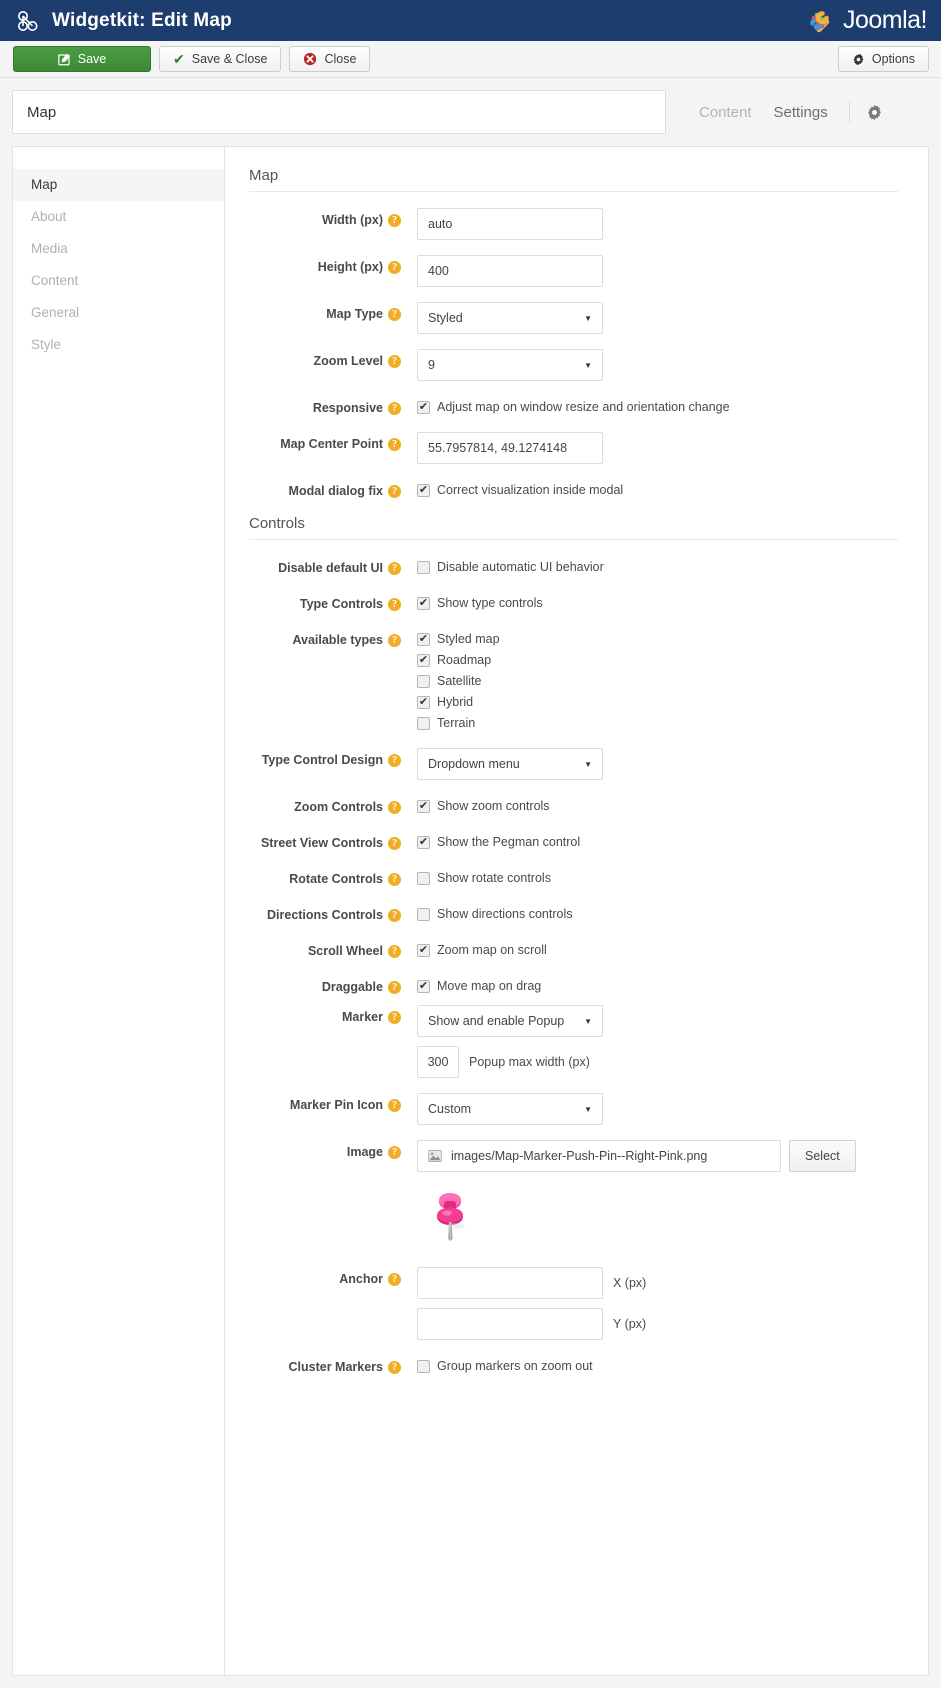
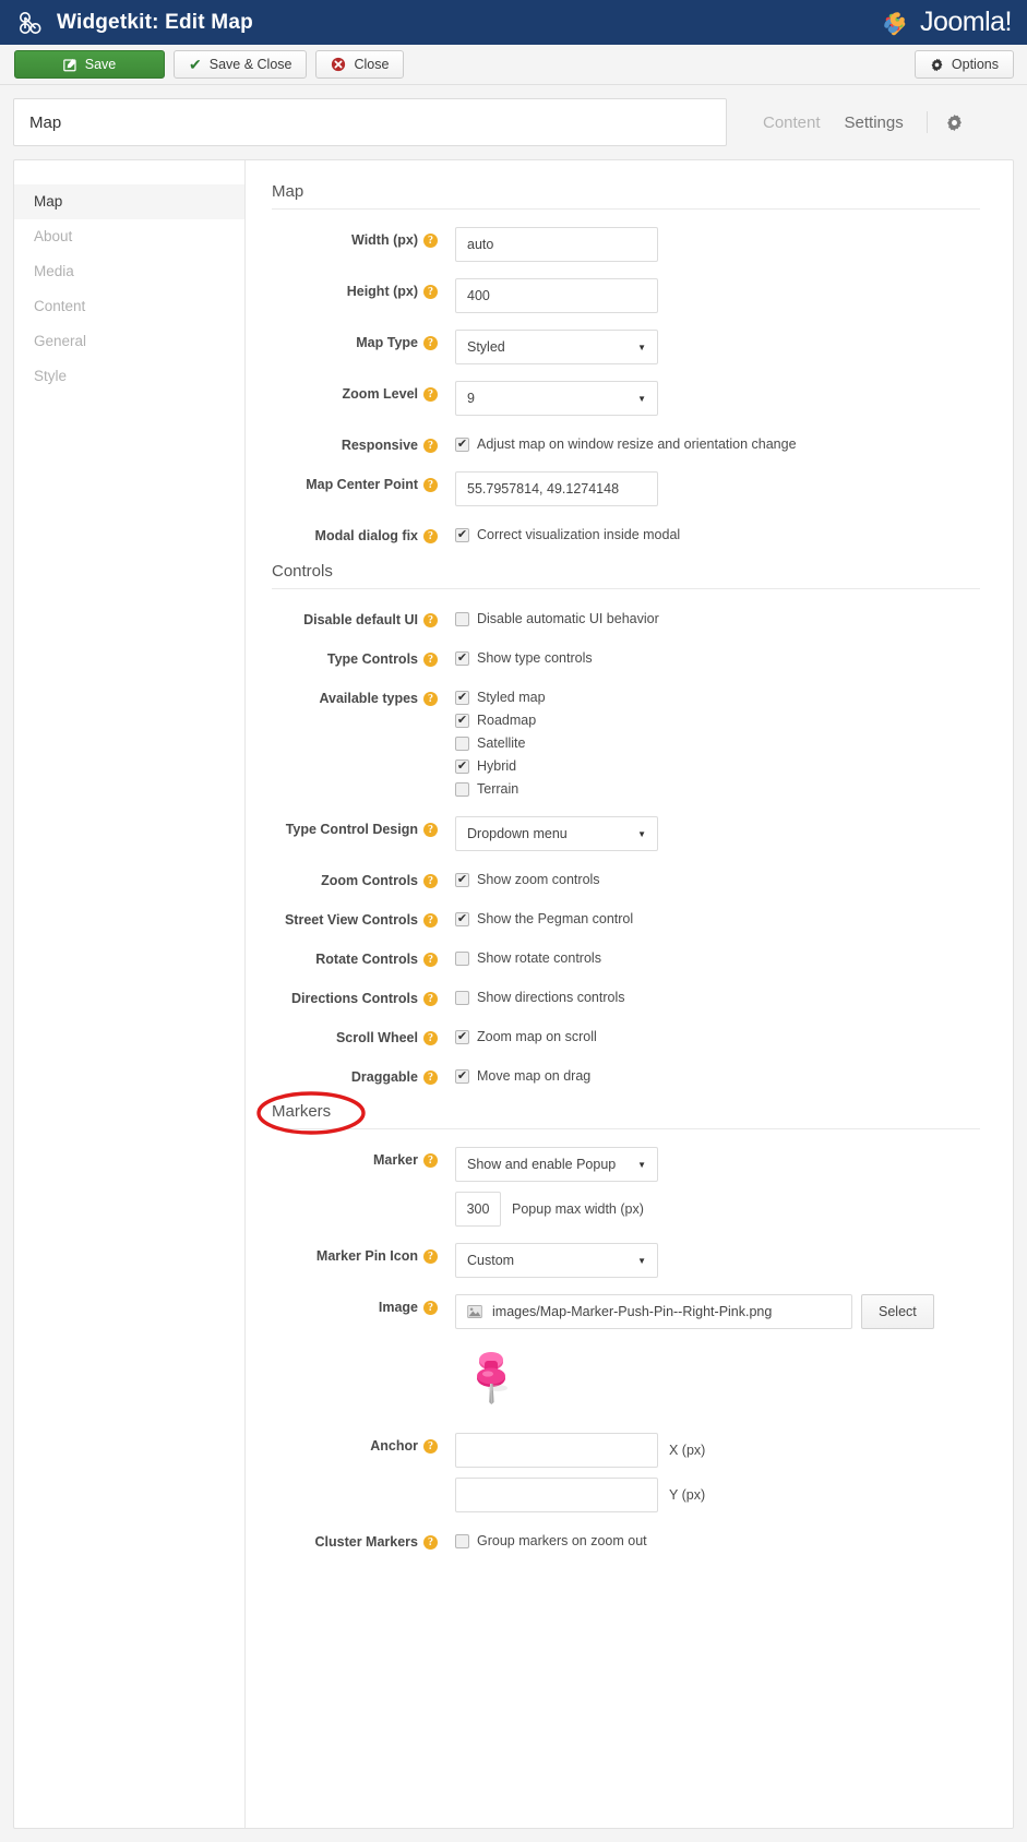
  Widgetkit: Edit Map
  Joomla!
  Save
  ✔
  Save & Close
  Close
  Options
  Map
  Content
  Settings
  Map
  About
  Media
  Content
  General
  Style
  Map
  Width (px)
  ?
  auto
  Height (px)
  ?
  400
  Map Type
  ?
  Styled
  ▼
  Zoom Level
  ?
  9
  ▼
  Responsive
  ?
  Adjust map on window resize and orientation change
  Map Center Point
  ?
  55.7957814, 49.1274148
  Modal dialog fix
  ?
  Correct visualization inside modal
  Controls
  Disable default UI
  ?
  Disable automatic UI behavior
  Type Controls
  ?
  Show type controls
  Available types
  ?
  Styled map
  Roadmap
  Satellite
  Hybrid
  Terrain
  Type Control Design
  ?
  Dropdown menu
  ▼
  Zoom Controls
  ?
  Show zoom controls
  Street View Controls
  ?
  Show the Pegman control
  Rotate Controls
  ?
  Show rotate controls
  Directions Controls
  ?
  Show directions controls
  Scroll Wheel
  ?
  Zoom map on scroll
  Draggable
  ?
  Move map on drag
+ Markers
  Marker
  ?
  Show and enable Popup
  ▼
  300
  Popup max width (px)
  Marker Pin Icon
  ?
  Custom
  ▼
  Image
  ?
  images/Map-Marker-Push-Pin--Right-Pink.png
  Select
  Anchor
  ?
  X (px)
  Y (px)
  Cluster Markers
  ?
  Group markers on zoom out
